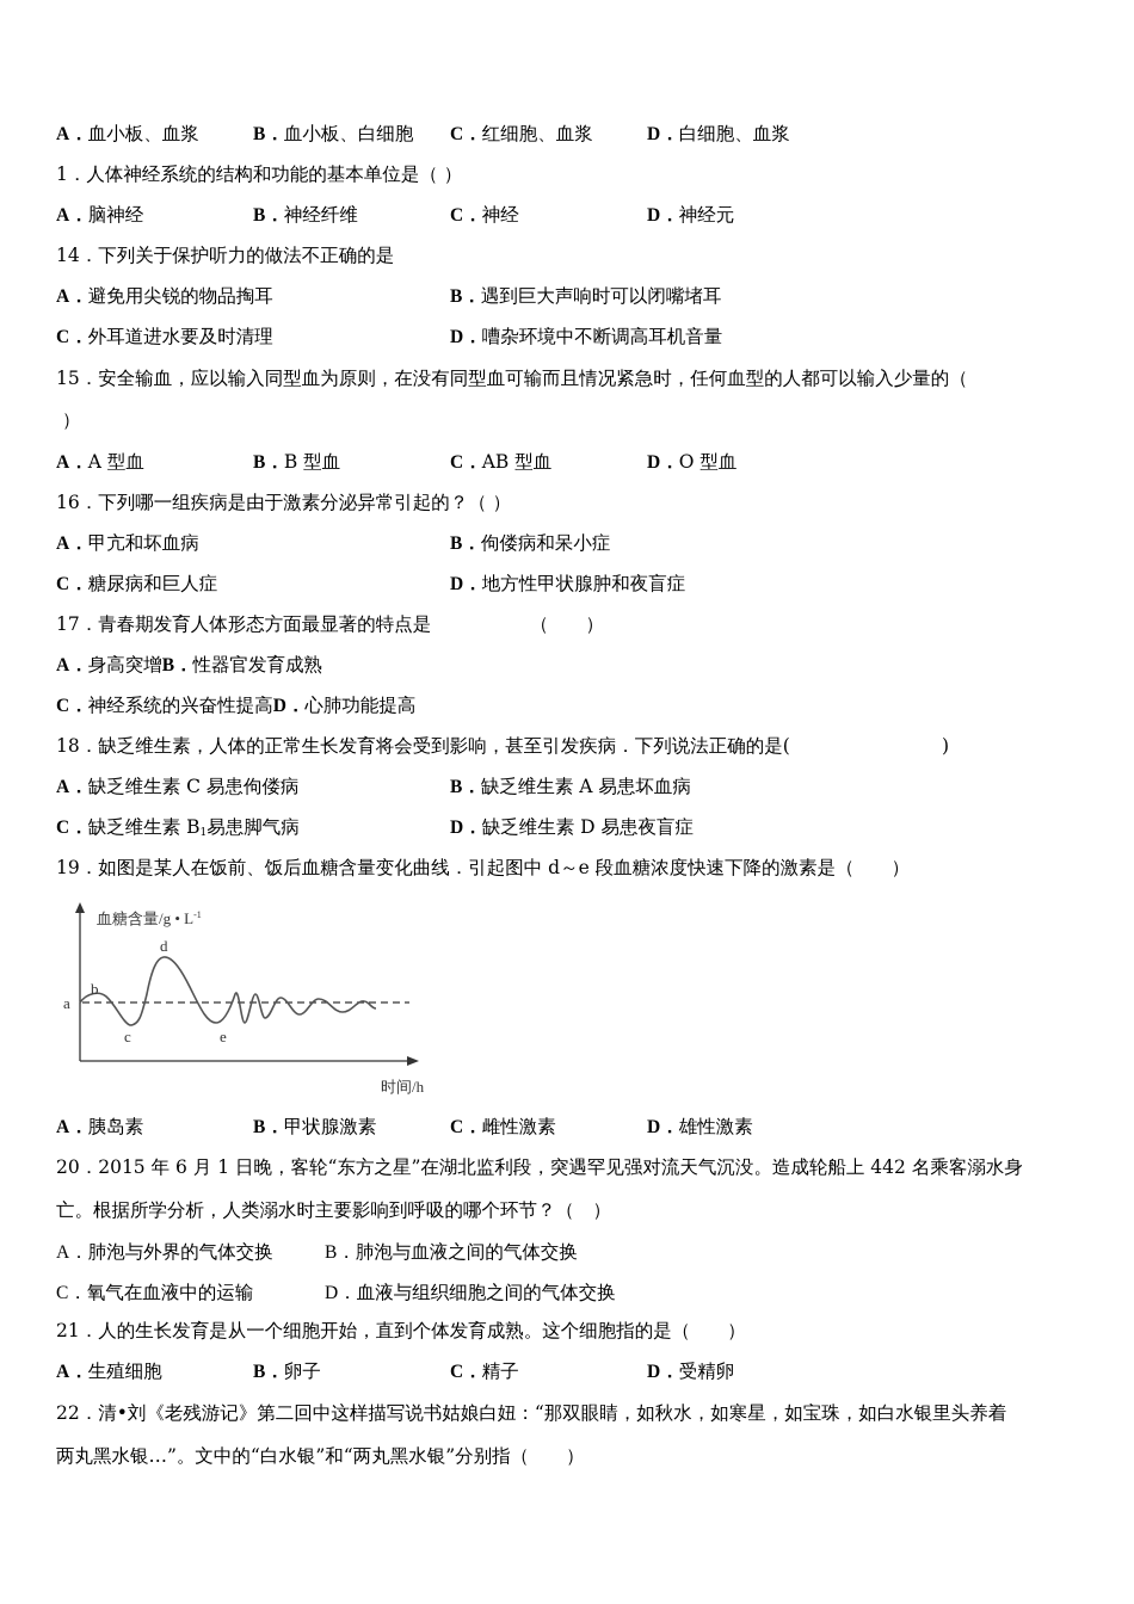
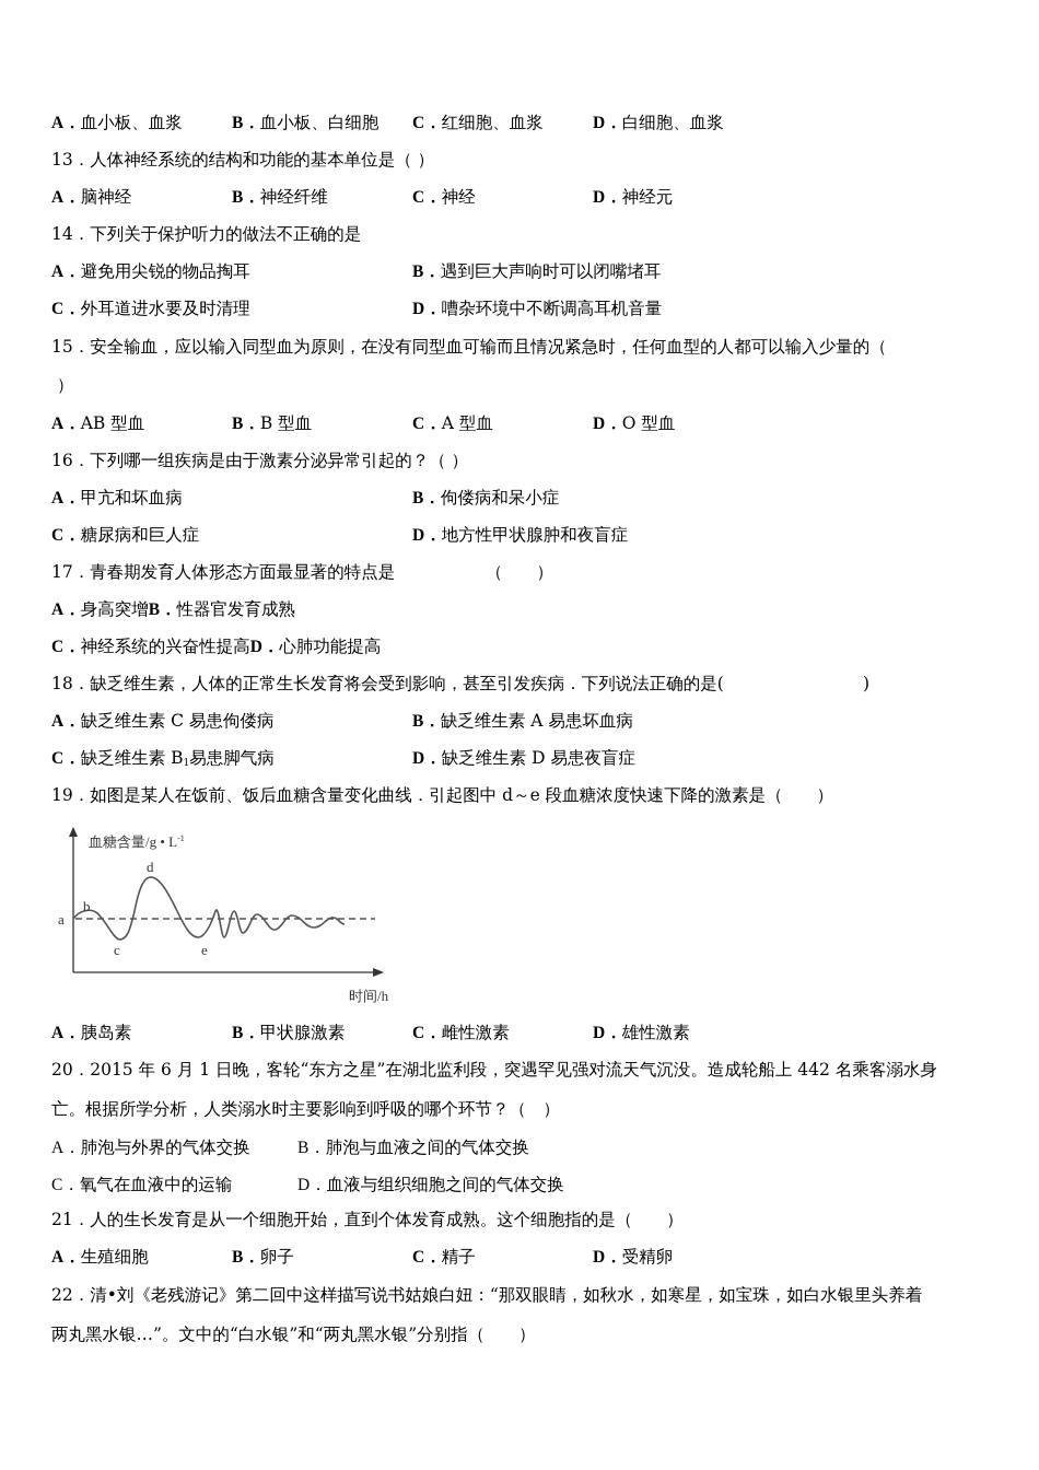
  A．血小板、血浆
  B．血小板、白细胞
  C．红细胞、血浆
  D．白细胞、血浆
- 1．人体神经系统的结构和功能的基本单位是（ ）
+ 13．人体神经系统的结构和功能的基本单位是（ ）
  A．脑神经
  B．神经纤维
  C．神经
  D．神经元
  14．下列关于保护听力的做法不正确的是
  A．避免用尖锐的物品掏耳
  B．遇到巨大声响时可以闭嘴堵耳
  C．外耳道进水要及时清理
  D．嘈杂环境中不断调高耳机音量
  15．安全输血，应以输入同型血为原则，在没有同型血可输而且情况紧急时，任何血型的人都可以输入少量的（
  ）
- A．A 型血
+ A．AB 型血
  B．B 型血
- C．AB 型血
+ C．A 型血
  D．O 型血
  16．下列哪一组疾病是由于激素分泌异常引起的？（ ）
  A．甲亢和坏血病
  B．佝偻病和呆小症
  C．糖尿病和巨人症
  D．地方性甲状腺肿和夜盲症
  17．青春期发育人体形态方面最显著的特点是
  （ ）
  A．身高突增B．性器官发育成熟
  C．神经系统的兴奋性提高D．心肺功能提高
  18．缺乏维生素，人体的正常生长发育将会受到影响，甚至引发疾病．下列说法正确的是(
  )
  A．缺乏维生素 C 易患佝偻病
  B．缺乏维生素 A 易患坏血病
  C．缺乏维生素 B1易患脚气病
  D．缺乏维生素 D 易患夜盲症
  19．如图是某人在饭前、饭后血糖含量变化曲线．引起图中 d～e 段血糖浓度快速下降的激素是（ ）
  血糖含量/g • L-1
  a
  b
  c
  d
  e
  时间/h
  A．胰岛素
  B．甲状腺激素
  C．雌性激素
  D．雄性激素
  20．2015 年 6 月 1 日晚，客轮“东方之星”在湖北监利段，突遇罕见强对流天气沉没。造成轮船上 442 名乘客溺水身
  亡。根据所学分析，人类溺水时主要影响到呼吸的哪个环节？（ ）
  A．肺泡与外界的气体交换
  B．肺泡与血液之间的气体交换
  C．氧气在血液中的运输
  D．血液与组织细胞之间的气体交换
  21．人的生长发育是从一个细胞开始，直到个体发育成熟。这个细胞指的是（ ）
  A．生殖细胞
  B．卵子
  C．精子
  D．受精卵
  22．清•刘《老残游记》第二回中这样描写说书姑娘白妞：“那双眼睛，如秋水，如寒星，如宝珠，如白水银里头养着
  两丸黑水银…”。文中的“白水银”和“两丸黑水银”分别指（ ）
